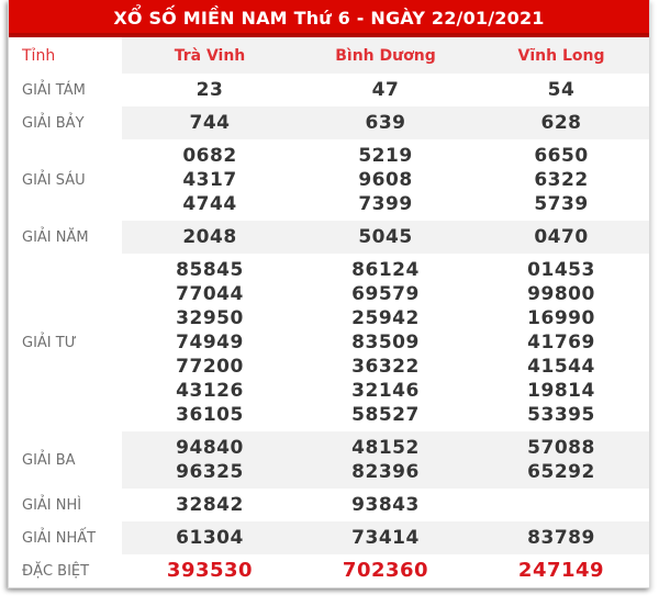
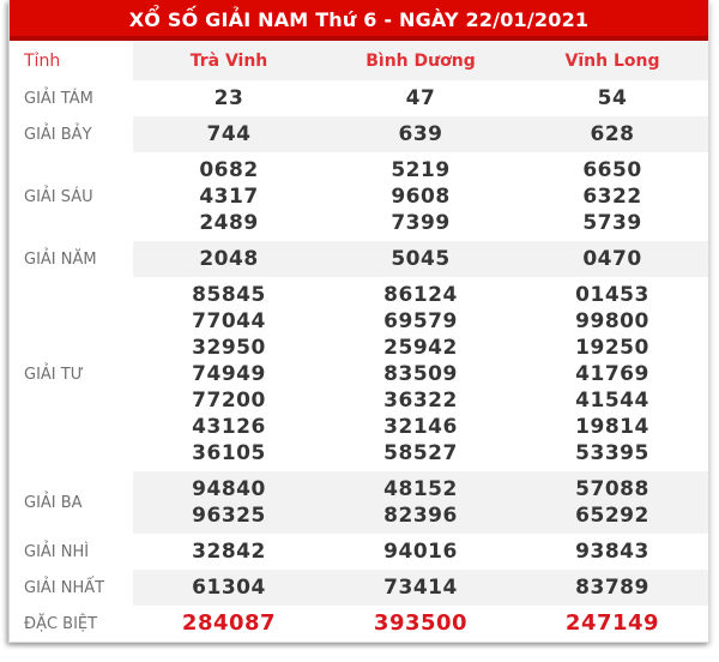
- XỔ SỐ MIỀN NAM Thứ 6 - NGÀY 22/01/2021
+ XỔ SỐ GIẢI NAM Thứ 6 - NGÀY 22/01/2021
  Tỉnh
  Trà Vinh
  Bình Dương
  Vĩnh Long
  GIẢI TÁM
  23
  47
  54
  GIẢI BẢY
  744
  639
  628
  GIẢI SÁU
  0682
  4317
- 4744
+ 2489
  5219
  9608
  7399
  6650
  6322
  5739
  GIẢI NĂM
  2048
  5045
  0470
  GIẢI TƯ
  85845
  77044
  32950
  74949
  77200
  43126
  36105
  86124
  69579
  25942
  83509
  36322
  32146
  58527
  01453
  99800
- 16990
+ 19250
  41769
  41544
  19814
  53395
  GIẢI BA
  94840
  96325
  48152
  82396
  57088
  65292
  GIẢI NHÌ
  32842
+ 94016
  93843
  GIẢI NHẤT
  61304
  73414
  83789
  ĐẶC BIỆT
- 393530
+ 284087
- 702360
+ 393500
  247149
